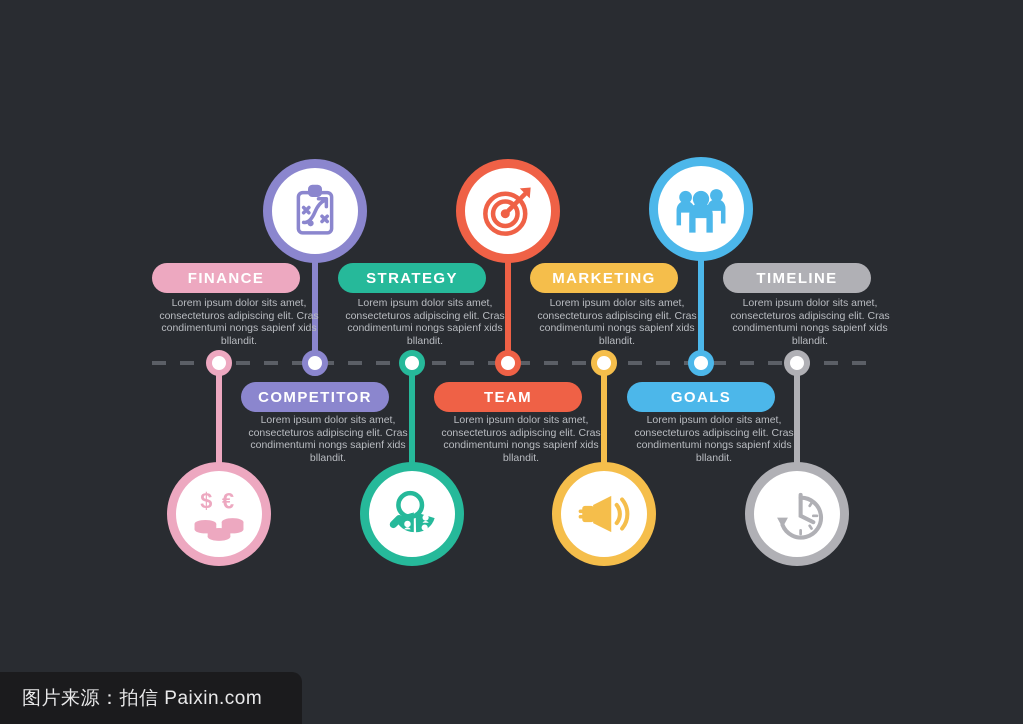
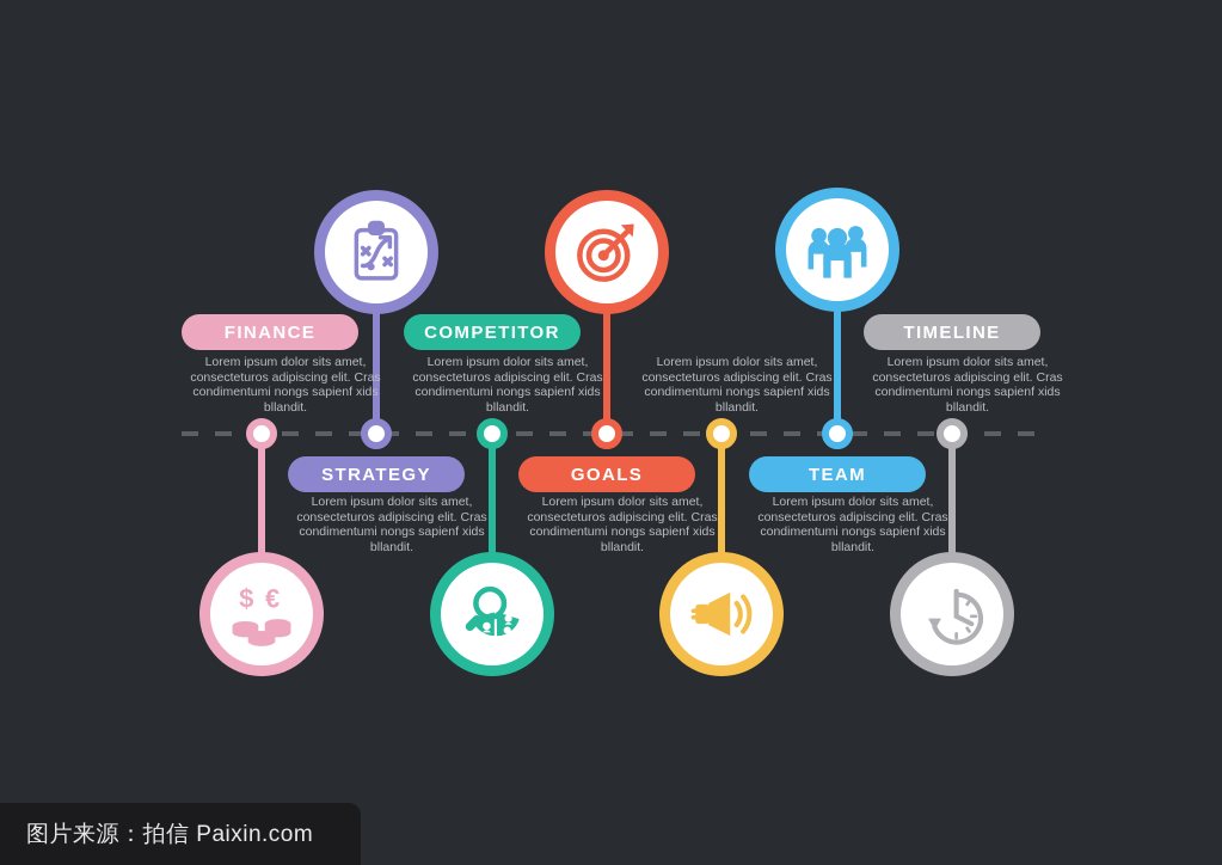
  $
  €
  图片来源：拍信 Paixin.com
  FINANCE
  Lorem ipsum dolor sits amet, consecteturos adipiscing elit. Cras condimentumi nongs sapienf xids bllandit.
- COMPETITOR
+ STRATEGY
  Lorem ipsum dolor sits amet, consecteturos adipiscing elit. Cras condimentumi nongs sapienf xids bllandit.
- STRATEGY
+ COMPETITOR
  Lorem ipsum dolor sits amet, consecteturos adipiscing elit. Cras condimentumi nongs sapienf xids bllandit.
- TEAM
+ GOALS
  Lorem ipsum dolor sits amet, consecteturos adipiscing elit. Cras condimentumi nongs sapienf xids bllandit.
- MARKETING
  Lorem ipsum dolor sits amet, consecteturos adipiscing elit. Cras condimentumi nongs sapienf xids bllandit.
- GOALS
+ TEAM
  Lorem ipsum dolor sits amet, consecteturos adipiscing elit. Cras condimentumi nongs sapienf xids bllandit.
  TIMELINE
  Lorem ipsum dolor sits amet, consecteturos adipiscing elit. Cras condimentumi nongs sapienf xids bllandit.
